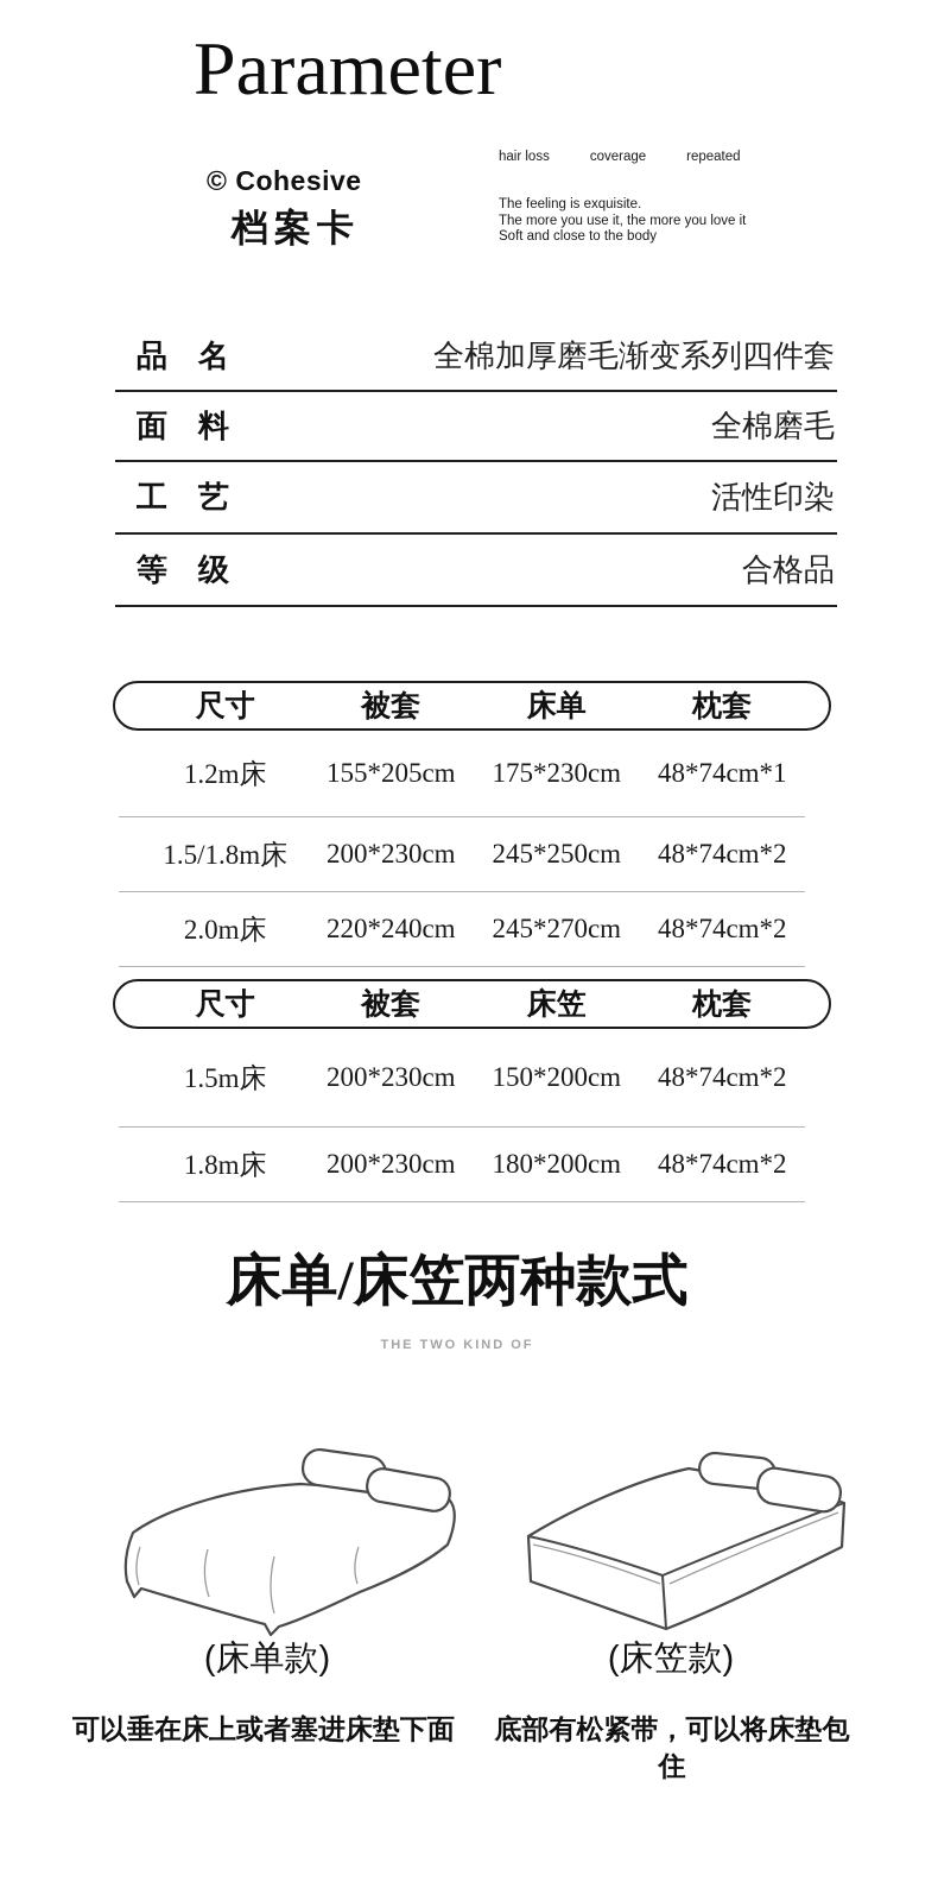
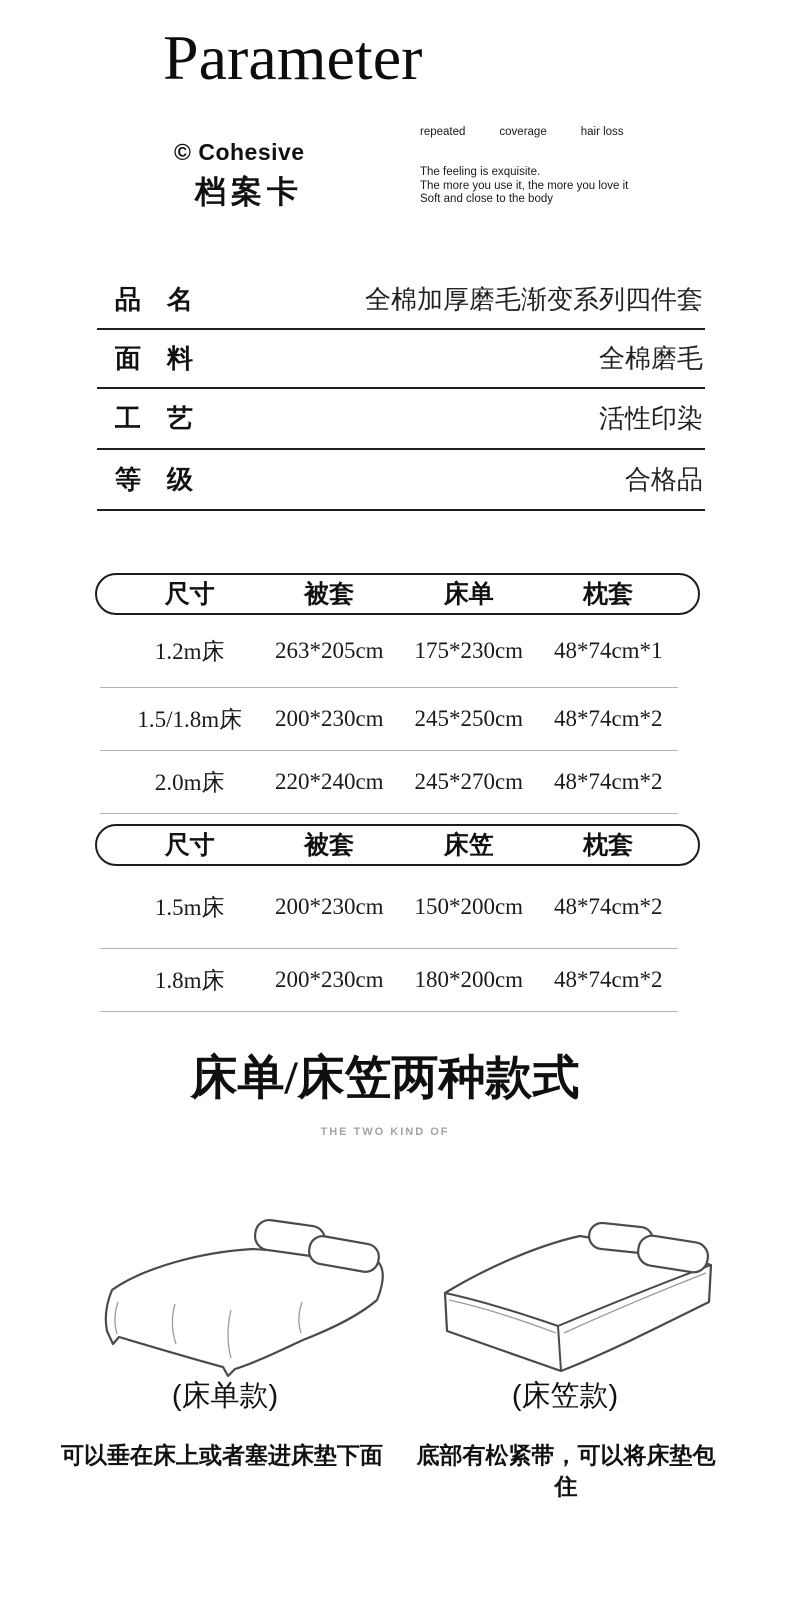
  Parameter
  © Cohesive
  档案卡
- hair loss
+ repeated
  coverage
- repeated
+ hair loss
  The feeling is exquisite.
  The more you use it, the more you love it
  Soft and close to the body
  品 名
  全棉加厚磨毛渐变系列四件套
  面 料
  全棉磨毛
  工 艺
  活性印染
  等 级
  合格品
  尺寸
  被套
  床单
  枕套
  1.2m床
- 155*205cm
+ 263*205cm
  175*230cm
  48*74cm*1
  1.5/1.8m床
  200*230cm
  245*250cm
  48*74cm*2
  2.0m床
  220*240cm
  245*270cm
  48*74cm*2
  尺寸
  被套
  床笠
  枕套
  1.5m床
  200*230cm
  150*200cm
  48*74cm*2
  1.8m床
  200*230cm
  180*200cm
  48*74cm*2
  床单/床笠两种款式
  THE TWO KIND OF
  (床单款)
  (床笠款)
  可以垂在床上或者塞进床垫下面
  底部有松紧带，可以将床垫包住
